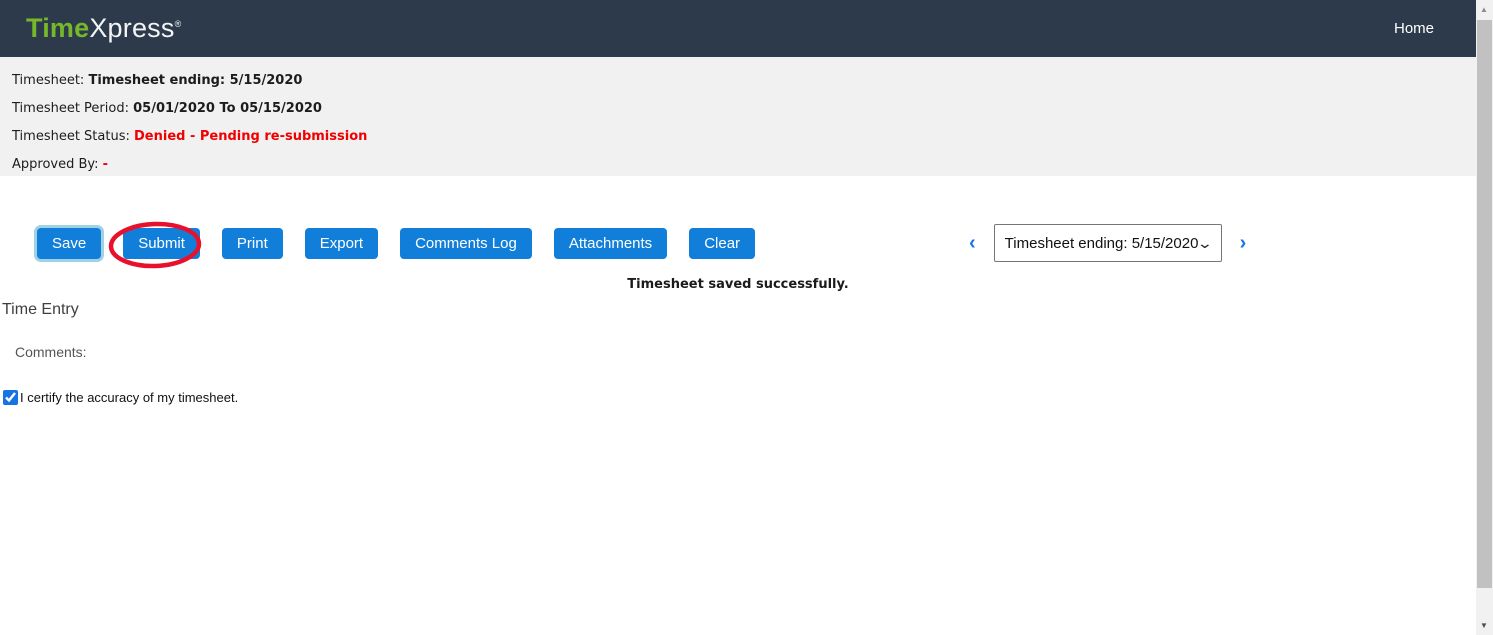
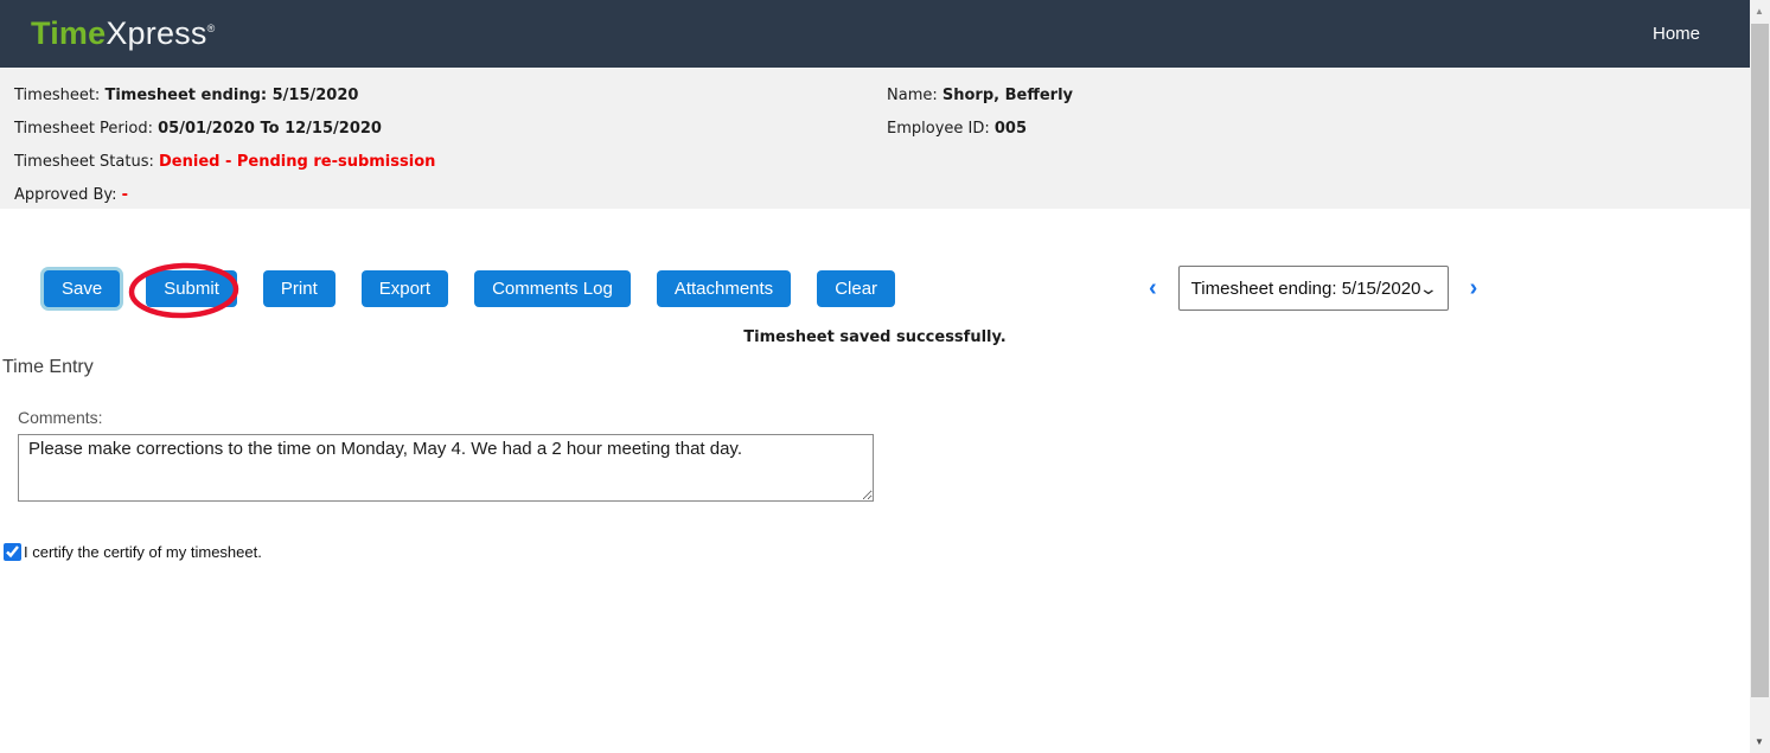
  TimeXpress®
  Home
  Timesheet: Timesheet ending: 5/15/2020
- Timesheet Period: 05/01/2020 To 05/15/2020
+ Timesheet Period: 05/01/2020 To 12/15/2020
  Timesheet Status: Denied - Pending re-submission
  Approved By: -
+ Name: Shorp, Befferly
+ Employee ID: 005
  Save
  Submit
  Print
  Export
  Comments Log
  Attachments
  Clear
  ‹
  Timesheet ending: 5/15/2020
  ⌄
  ›
  Timesheet saved successfully.
  Time Entry
  Comments:
+ Please make corrections to the time on Monday, May 4. We had a 2 hour meeting that day.
- I certify the accuracy of my timesheet.
+ I certify the certify of my timesheet.
  ▲
  ▼
